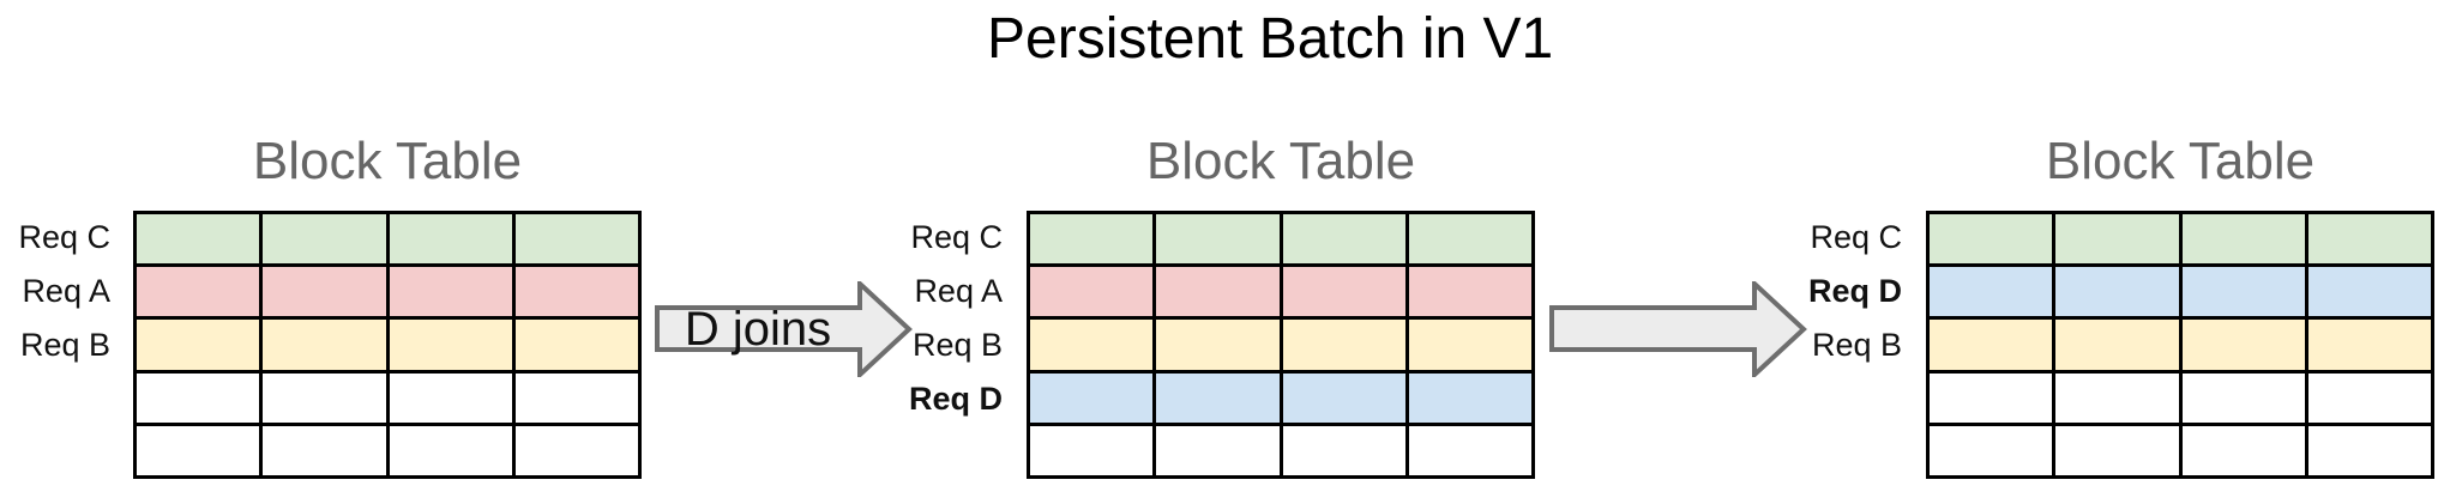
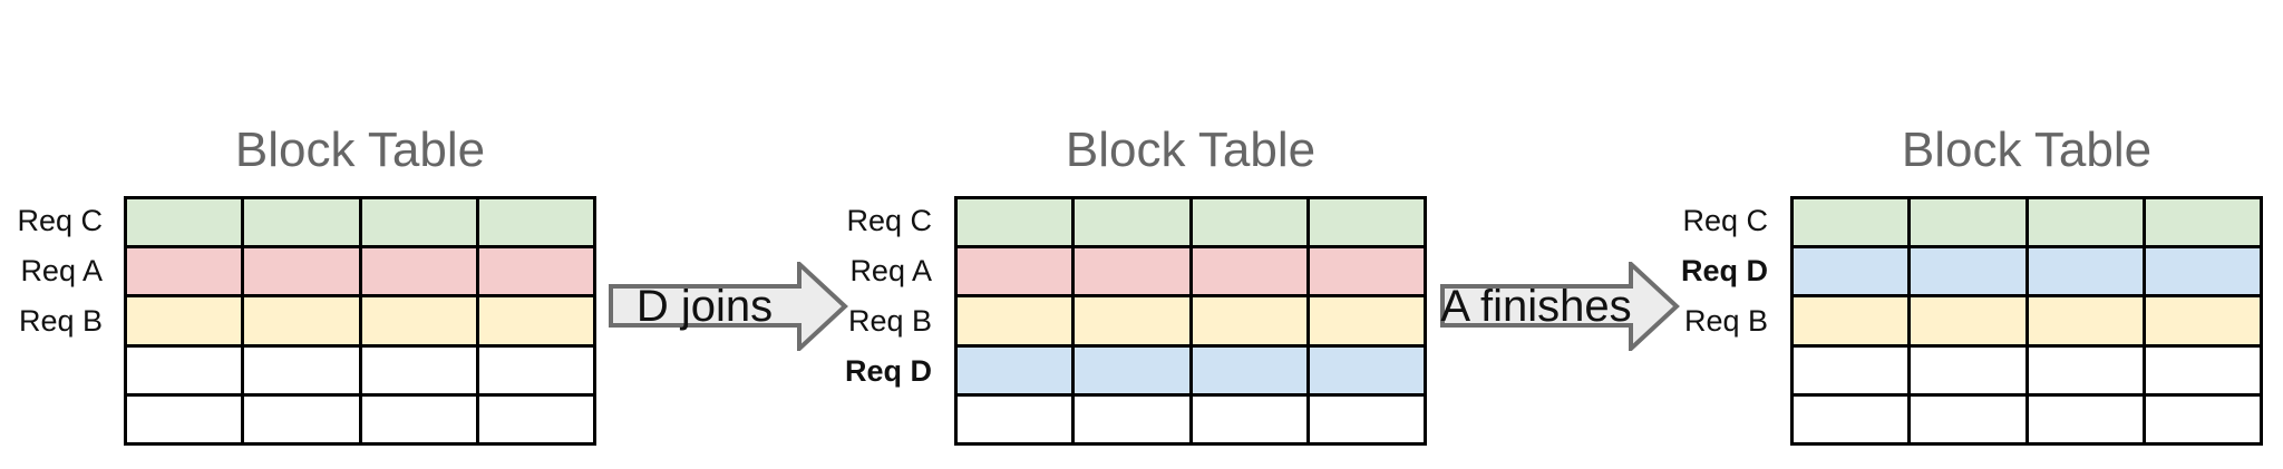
- Persistent Batch in V1
  Block Table
  Req C
  Req A
  Req B
  D joins
  Block Table
  Req C
  Req A
  Req B
  Req D
+ A finishes
  Block Table
  Req C
  Req D
  Req B
